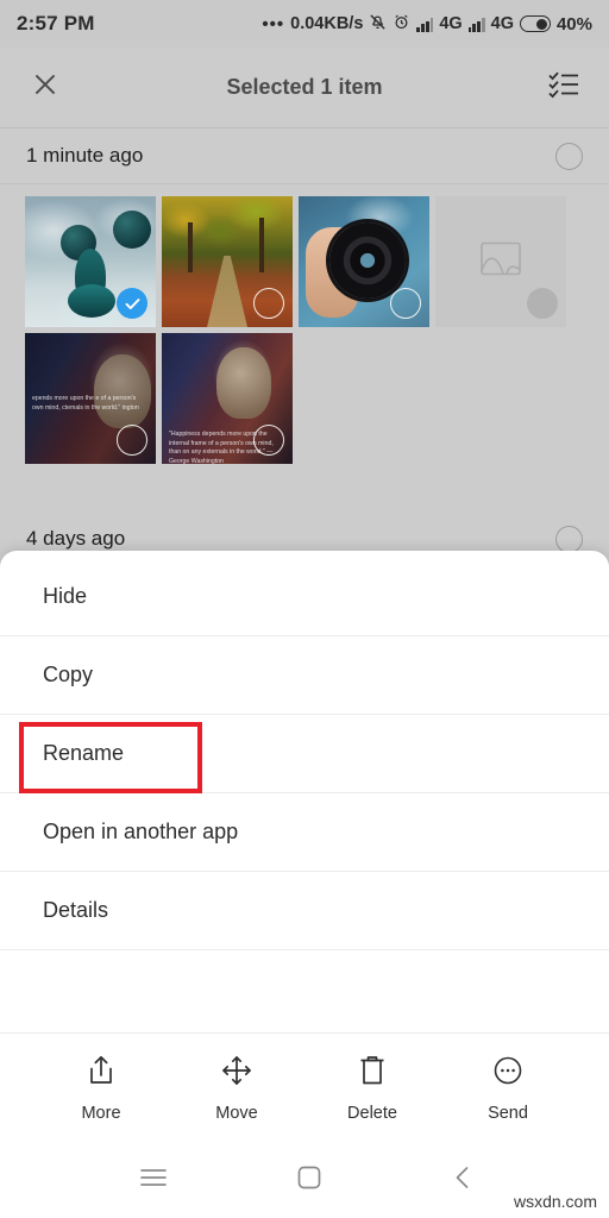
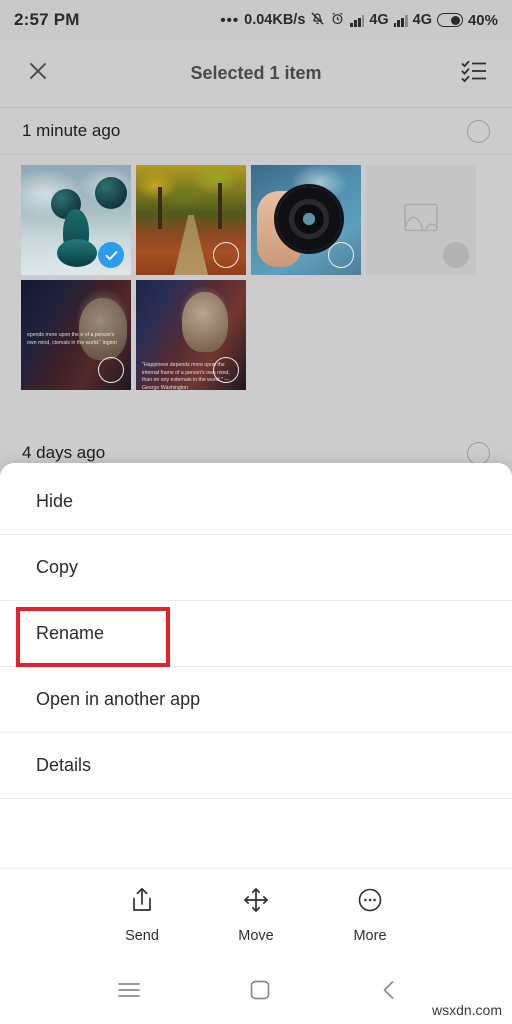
  2:57 PM
  •••
  0.04KB/s
  4G
  4G
  40%
  Selected 1 item
  1 minute ago
  4 days ago
  Hide
  Copy
  Rename
  Open in another app
  Details
- More
+ Send
  Move
- Delete
- Send
+ More
  wsxdn.com
